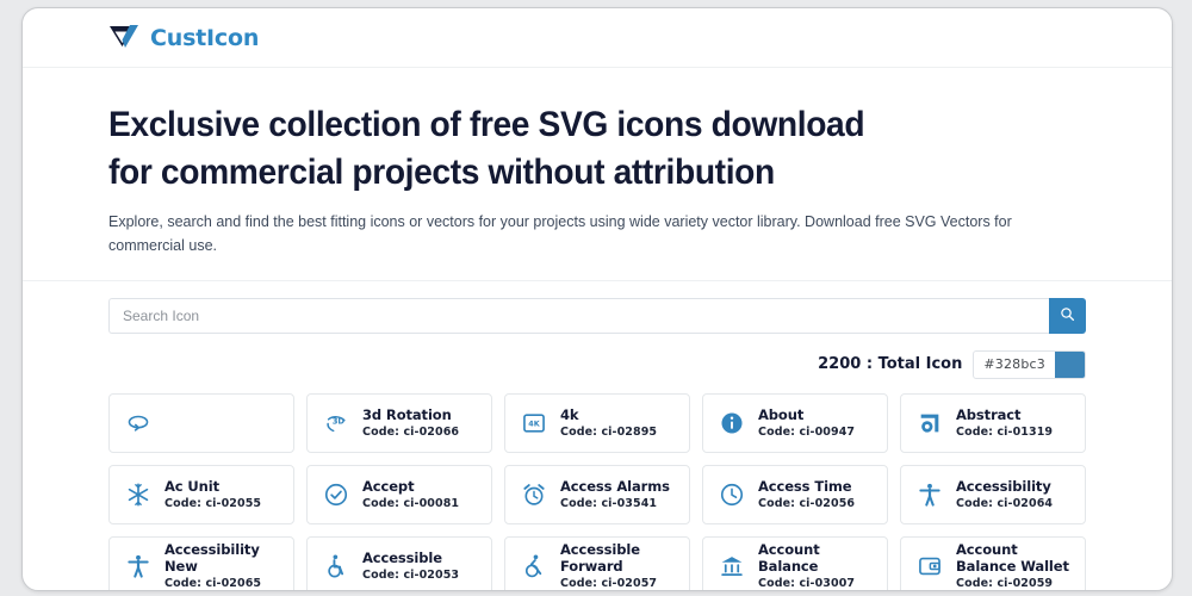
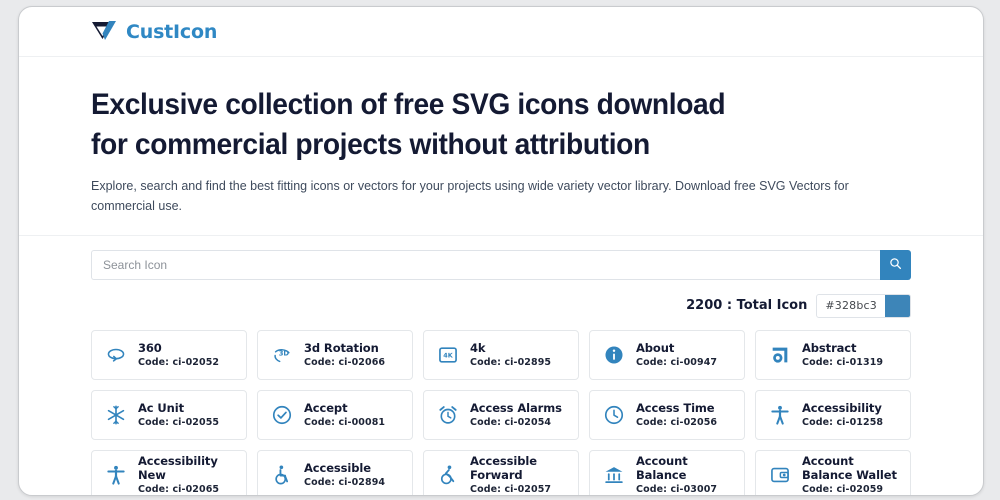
  CustIcon
  Exclusive collection of free SVG icons download
  for commercial projects without attribution
  Explore, search and find the best fitting icons or vectors for your projects using wide variety vector library. Download free SVG Vectors for commercial use.
  Search Icon
  2200 : Total Icon
  #328bc3
+ 360
+ Code: ci-02052
  3D
  3d Rotation
  Code: ci-02066
  4K
  4k
  Code: ci-02895
  About
  Code: ci-00947
  Abstract
  Code: ci-01319
  Ac Unit
  Code: ci-02055
  Accept
  Code: ci-00081
  Access Alarms
- Code: ci-03541
+ Code: ci-02054
  Access Time
  Code: ci-02056
  Accessibility
- Code: ci-02064
+ Code: ci-01258
  Accessibility New
  Code: ci-02065
  Accessible
- Code: ci-02053
+ Code: ci-02894
  Accessible Forward
  Code: ci-02057
  Account Balance
  Code: ci-03007
  Account Balance Wallet
  Code: ci-02059
